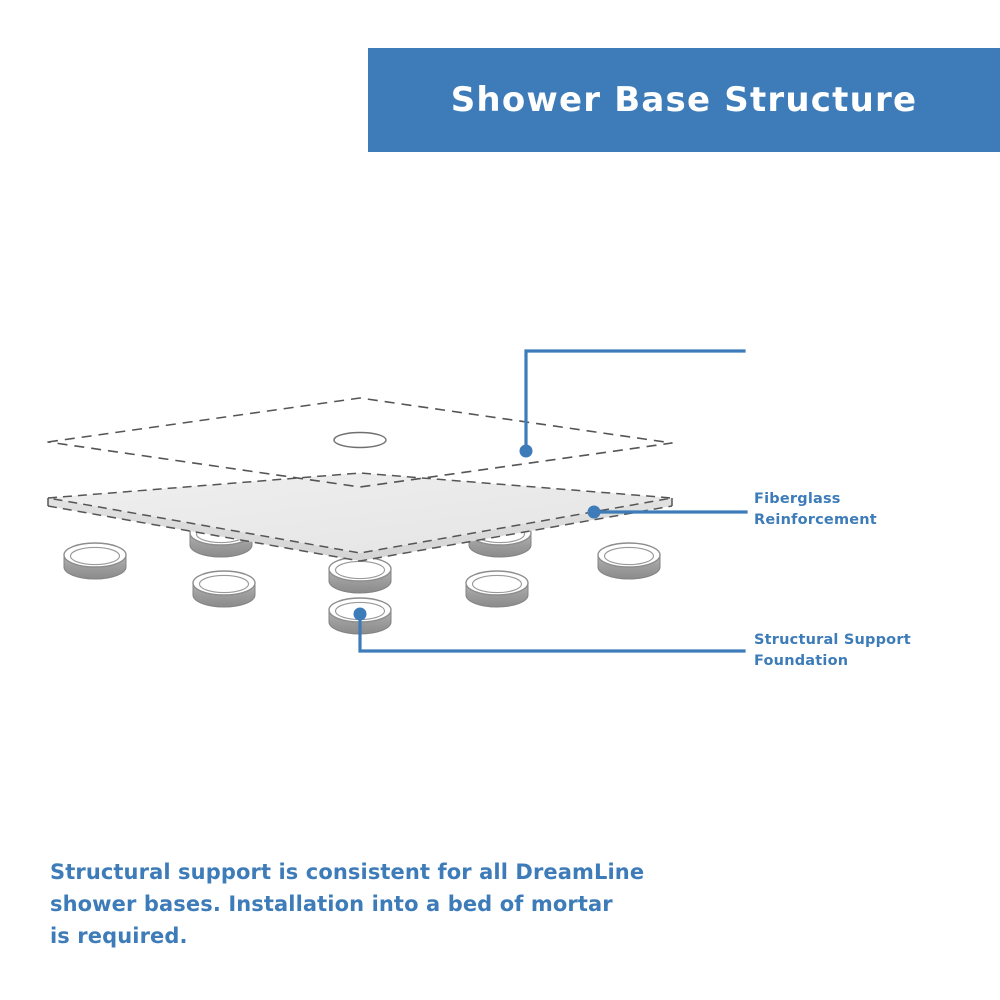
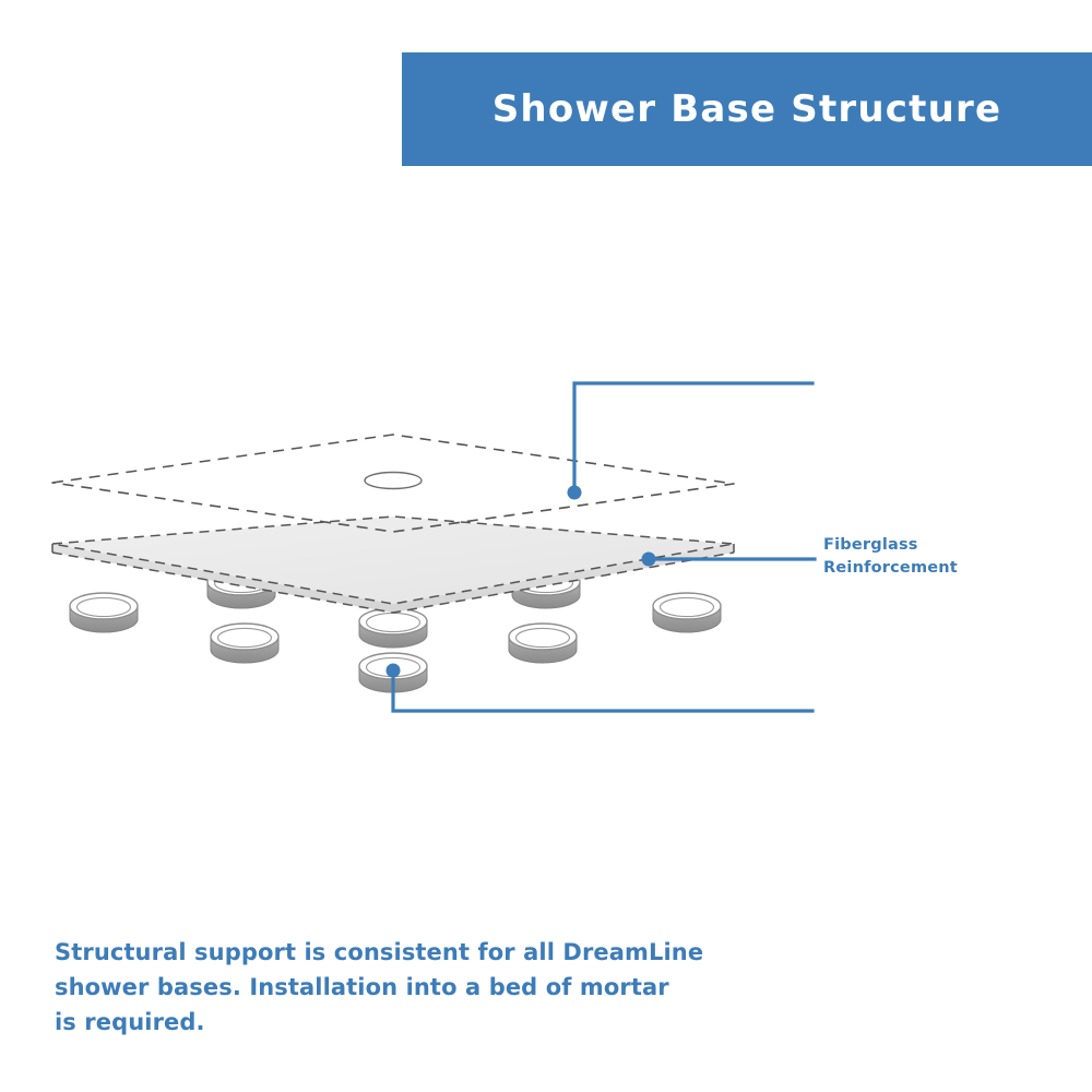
  Shower Base Structure
  Fiberglass
  Reinforcement
- Structural Support
- Foundation
  Structural support is consistent for all DreamLine
  shower bases. Installation into a bed of mortar
  is required.
